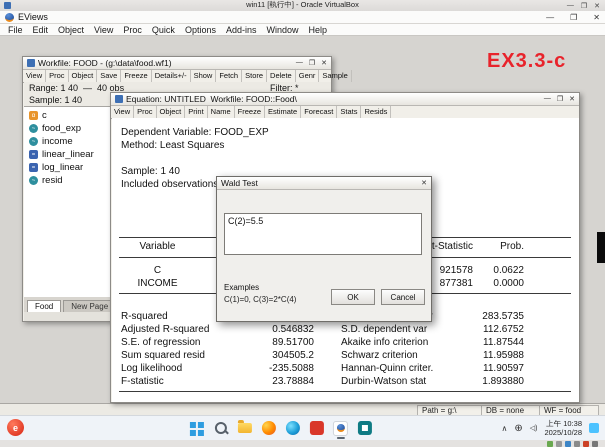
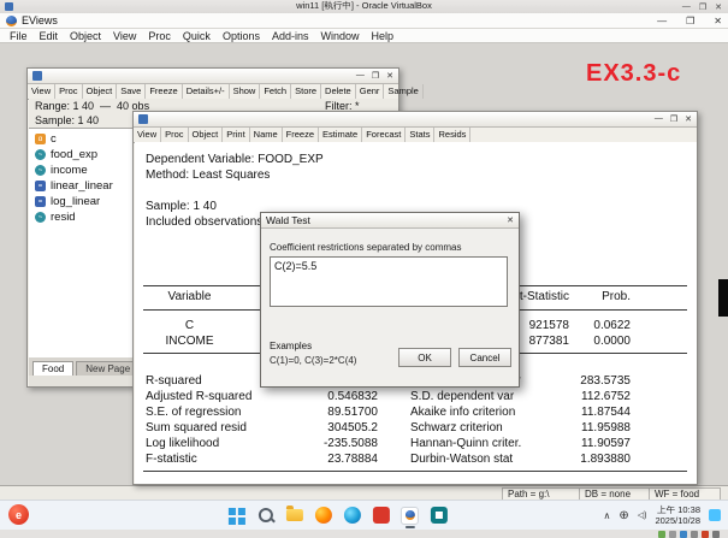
  win11 [執行中] - Oracle VirtualBox
  EViews
  —
  ❐
  ✕
  File
  Edit
  Object
  View
  Proc
  Quick
  Options
  Add-ins
  Window
  Help
  EX3.3-c
- Workfile: FOOD - (g:\data\food.wf1)
  View
  Proc
  Object
  Save
  Freeze
  Details+/-
  Show
  Fetch
  Store
  Delete
  Genr
  Sample
  Range: 1 40 — 40 obs
  Filter: *
  Sample: 1 40
  c
  food_exp
  income
  linear_linear
  log_linear
  resid
  Food
  New Page
- Equation: UNTITLED Workfile: FOOD::Food\
  View
  Proc
  Object
  Print
  Name
  Freeze
  Estimate
  Forecast
  Stats
  Resids
  Dependent Variable: FOOD_EXP
  Method: Least Squares
  Sample: 1 40
  Included observation
  Variable
  t-Statistic
  Prob.
  C
  921578
  0.0622
  INCOME
  877381
  0.0000
  R-squared
  283.5735
  Adjusted R-squared
  0.546832
  S.D. dependent var
  112.6752
  S.E. of regression
  89.51700
  Akaike info criterion
  11.87544
  Sum squared resid
  304505.2
  Schwarz criterion
  11.95988
  Log likelihood
  -235.5088
  Hannan-Quinn criter.
  11.90597
  F-statistic
  23.78884
  Durbin-Watson stat
  1.893880
  Wald Test
+ Coefficient restrictions separated by commas
  C(2)=5.5
  Examples
  C(1)=0, C(3)=2*C(4)
  OK
  Cancel
  Path = g:\
  DB = none
  WF = food
  e
  ∧
  ⊕
  上午 10:38
  2025/10/28
